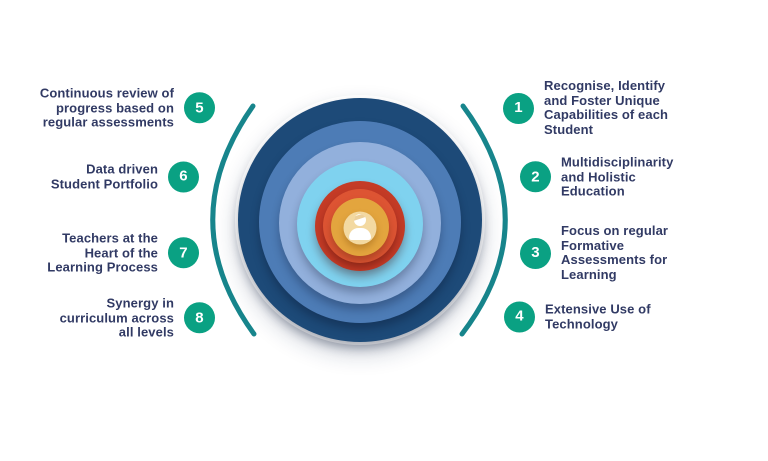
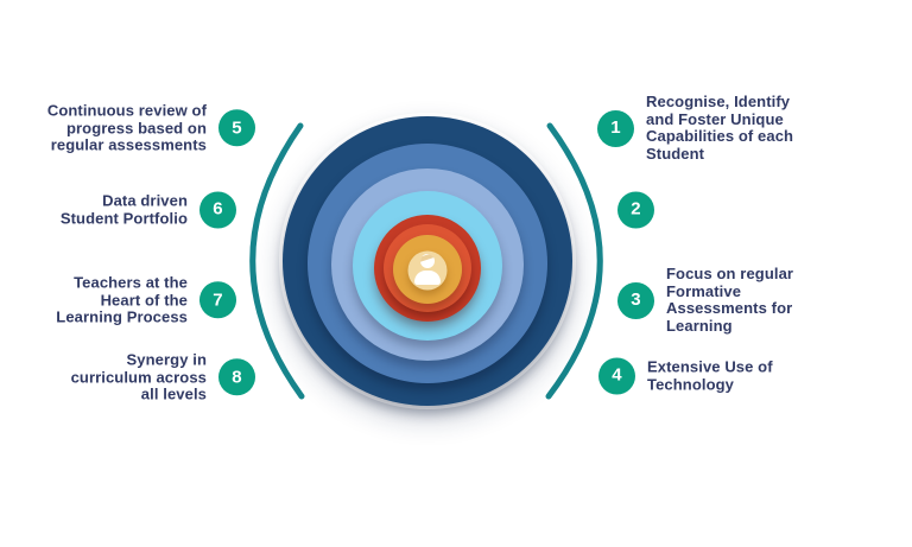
  1
  Recognise, Identify
  and Foster Unique
  Capabilities of each
  Student
  2
- Multidisciplinarity
- and Holistic
- Education
  3
  Focus on regular
  Formative
  Assessments for
  Learning
  4
  Extensive Use of
  Technology
  Continuous review of
  progress based on
  regular assessments
  5
  Data driven
  Student Portfolio
  6
  Teachers at the
  Heart of the
  Learning Process
  7
  Synergy in
  curriculum across
  all levels
  8
